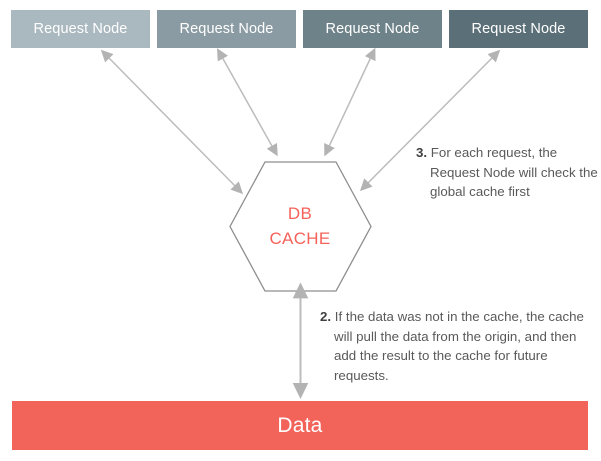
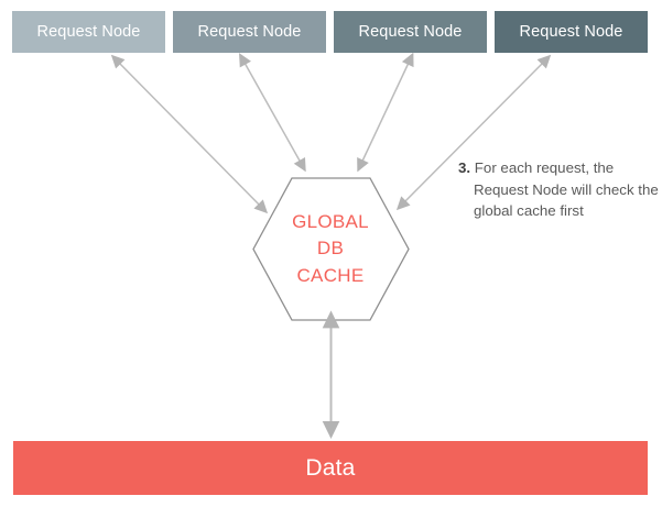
  Request Node
  Request Node
  Request Node
  Request Node
+ GLOBAL
  DB
  CACHE
  3. For each request, the Request Node will check the global cache first
- 2. If the data was not in the cache, the cache will pull the data from the origin, and then add the result to the cache for future requests.
  Data
